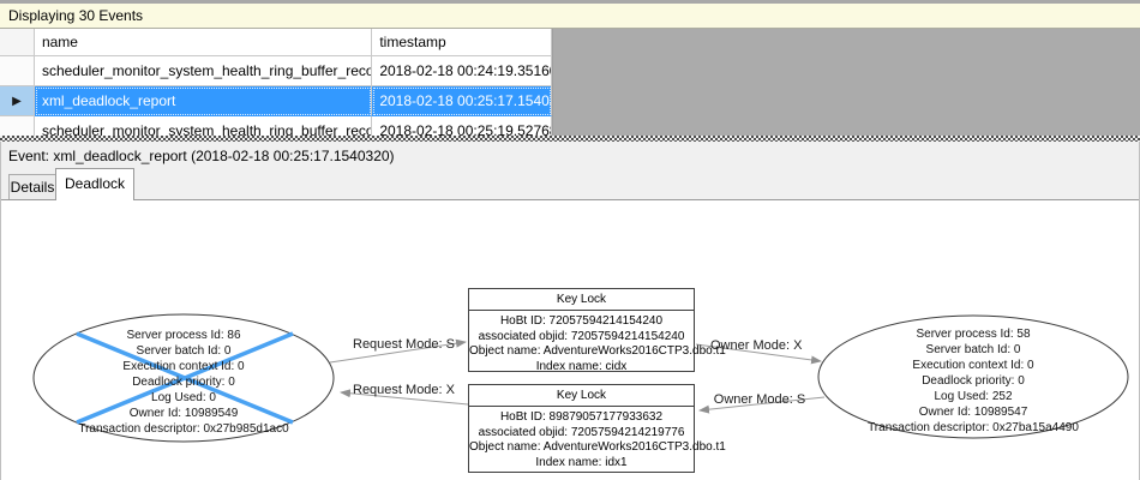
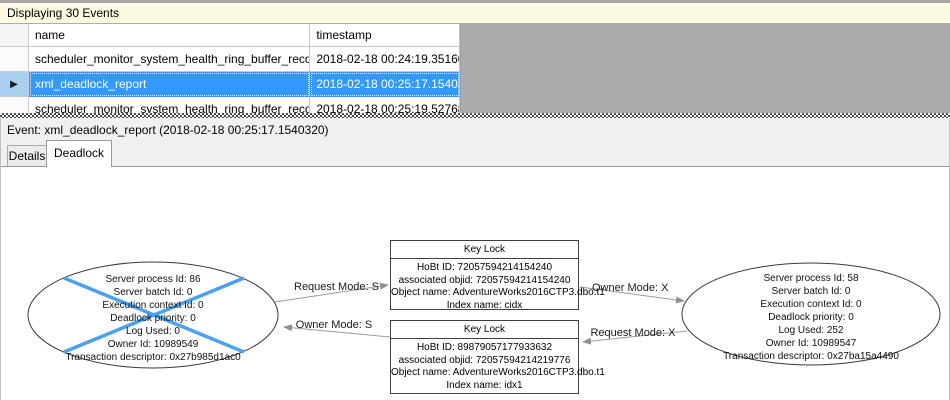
  Displaying 30 Events
  name
  timestamp
  scheduler_monitor_system_health_ring_buffer_reco
  2018-02-18 00:24:19.3516
  ▶
  xml_deadlock_report
  2018-02-18 00:25:17.1540
  scheduler_monitor_system_health_ring_buffer_reco
  2018-02-18 00:25:19.5276
  Event: xml_deadlock_report (2018-02-18 00:25:17.1540320)
  Details
  Deadlock
  Server process Id: 86
  Server batch Id: 0
  Execution context Id: 0
  Deadlock priority: 0
  Log Used: 0
  Owner Id: 10989549
  Transaction descriptor: 0x27b985d1ac0
  Server process Id: 58
  Server batch Id: 0
  Execution context Id: 0
  Deadlock priority: 0
  Log Used: 252
  Owner Id: 10989547
  Transaction descriptor: 0x27ba15a4490
  Key Lock
  HoBt ID: 72057594214154240
  associated objid: 72057594214154240
  Object name: AdventureWorks2016CTP3.dbo
  Index name: cidx
  Key Lock
  HoBt ID: 89879057177933632
  associated objid: 72057594214219776
  Object name: AdventureWorks2016CTP3.dbo.t1
  Index name: idx1
  Request Mode: S
- Request Mode: X
+ Owner Mode: S
  Owner Mode: X
- Owner Mode: S
+ Request Mode: X
